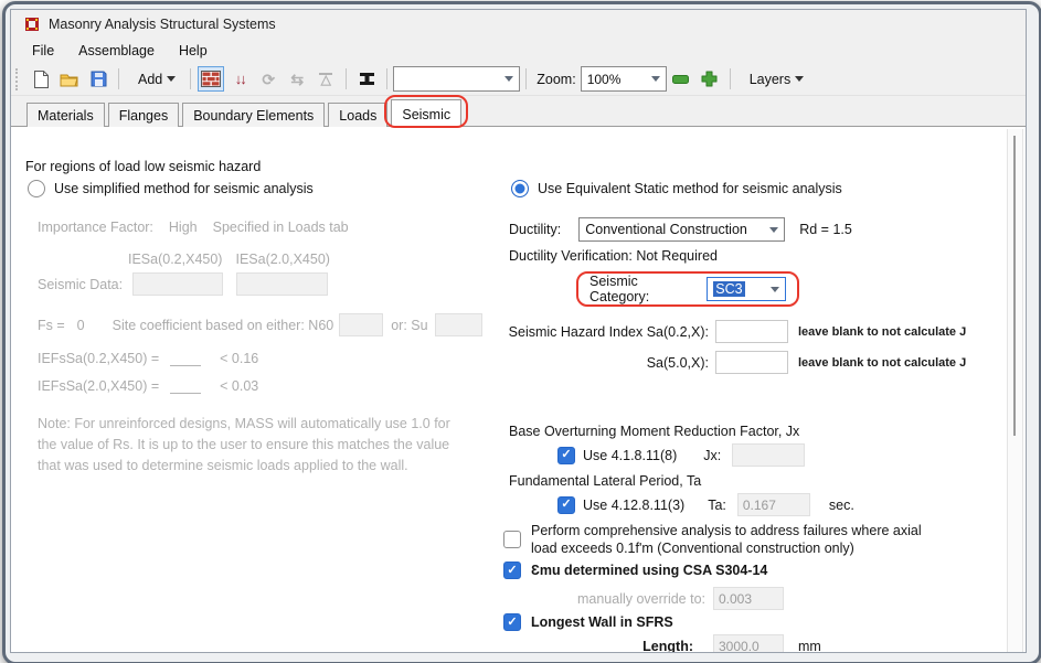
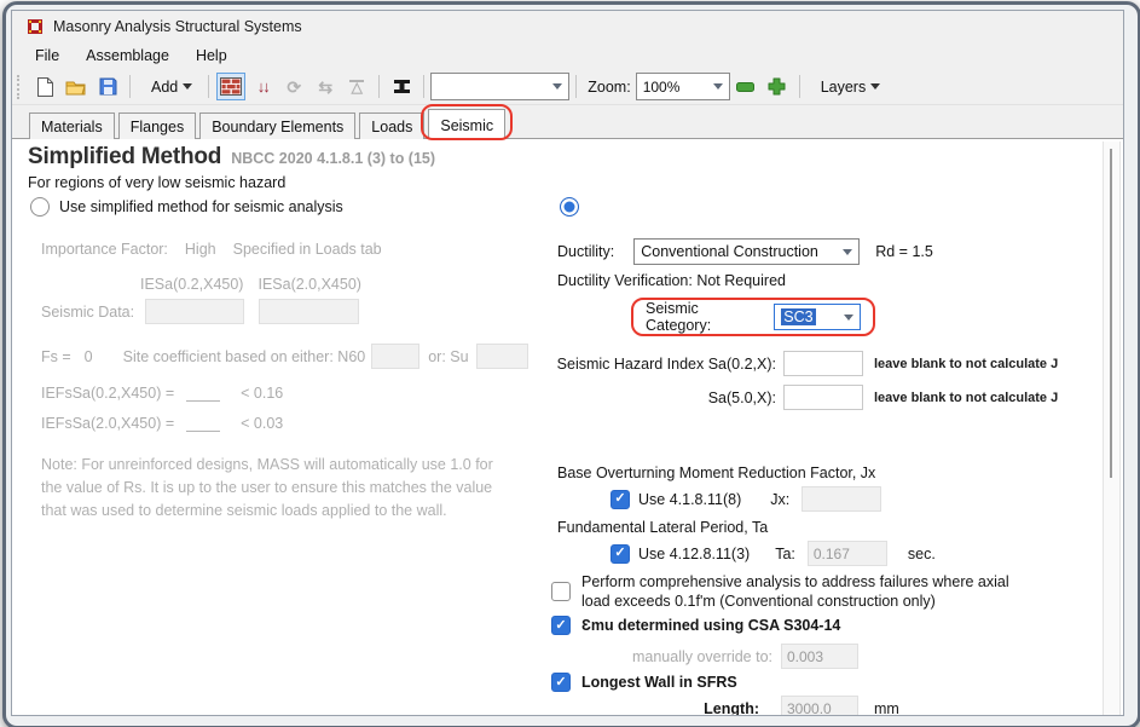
  Masonry Analysis Structural Systems
  File
  Assemblage
  Help
  Add
  ↓↓
  ⟳
  ⇆
  △
  Zoom:
  100%
  Layers
  Materials
  Flanges
  Boundary Elements
  Loads
  Seismic
+ Simplified Method
+ NBCC 2020 4.1.8.1 (3) to (15)
- For regions of load low seismic hazard
+ For regions of very low seismic hazard
  Use simplified method for seismic analysis
  Importance Factor:
  High
  Specified in Loads tab
  IESa(0.2,X450)
  IESa(2.0,X450)
  Seismic Data:
  Fs =
  0
  Site coefficient based on either: N60
  or: Su
  IEFsSa(0.2,X450) =
  < 0.16
  IEFsSa(2.0,X450) =
  < 0.03
  Note: For unreinforced designs, MASS will automatically use 1.0 for the value of Rs. It is up to the user to ensure this matches the value that was used to determine seismic loads applied to the wall.
- Use Equivalent Static method for seismic analysis
  Ductility:
  Conventional Construction
  Rd = 1.5
  Ductility Verification: Not Required
  Seismic Category:
  SC3
  Seismic Hazard Index Sa(0.2,X):
  leave blank to not calculate J
  Sa(5.0,X):
  leave blank to not calculate J
  Base Overturning Moment Reduction Factor, Jx
  Use 4.1.8.11(8)
  Jx:
  Fundamental Lateral Period, Ta
  Use 4.12.8.11(3)
  Ta:
  0.167
  sec.
  Perform comprehensive analysis to address failures where axial load exceeds 0.1f'm (Conventional construction only)
  Ɛmu determined using CSA S304-14
  manually override to:
  0.003
  Longest Wall in SFRS
  Length:
  3000.0
  mm
